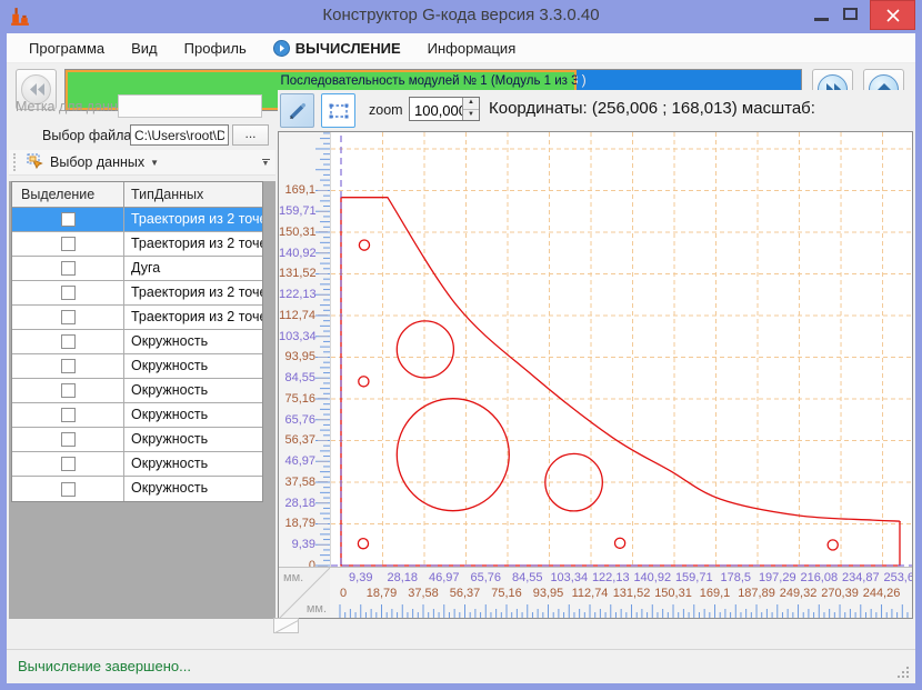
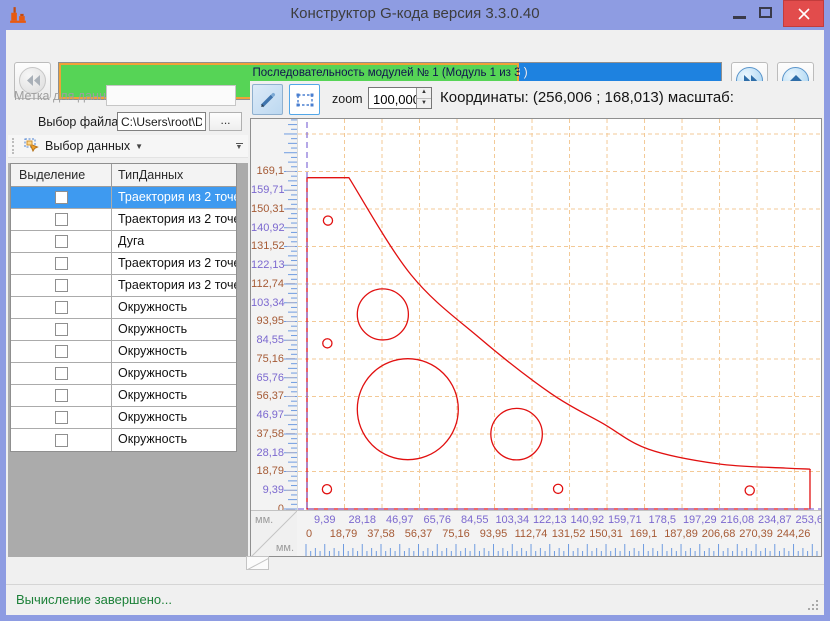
  Конструктор G-кода версия 3.3.0.40
- Программа
- Вид
- Профиль
- ВЫЧИСЛЕНИЕ
- Информация
  Последовательность модулей № 1 (Модуль 1 из 3 )
  Метка для данн
  Выбор файла
  C:\Users\root\D
  ...
  Выбор данных
  ▼
  Выделение
  ТипДанных
  Траектория из 2 точ
  Траектория из 2 точ
  Дуга
  Траектория из 2 точ
  Траектория из 2 точ
  Окружность
  Окружность
  Окружность
  Окружность
  Окружность
  Окружность
  Окружность
  zoom
  100,00
  Координаты: (256,006 ; 168,013) масштаб:
  169,1
  159,71
  150,31
  140,92
  131,52
  122,13
  112,74
  103,34
  93,95
  84,55
  75,16
  65,76
  56,37
  46,97
  37,58
  28,18
  18,79
  9,39
  0
  мм.
  мм.
  9,39
  28,18
  46,97
  65,76
  84,55
  103,34
  122,13
  140,92
  159,71
  178,5
  197,29
  216,08
  234,87
  253,6
  0
  18,79
  37,58
  56,37
  75,16
  93,95
  112,74
  131,52
  150,31
  169,1
  187,89
- 249,32
+ 206,68
  270,39
  244,26
  Вычисление завершено...
